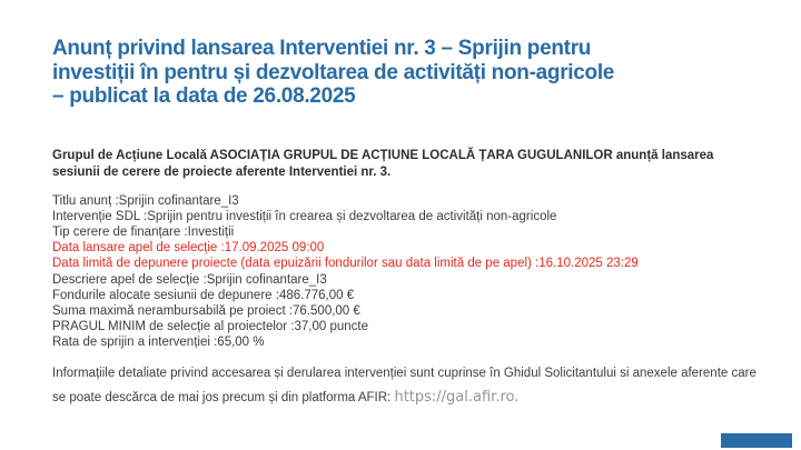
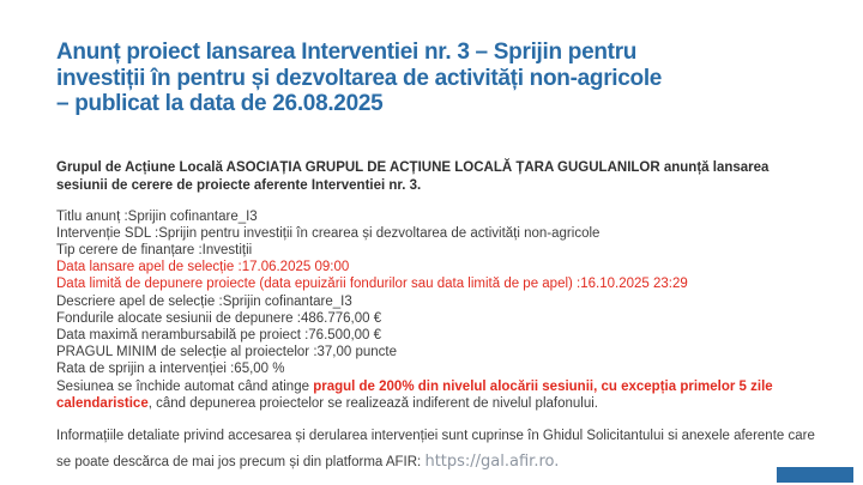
- Anunț privind lansarea Interventiei nr. 3 – Sprijin pentru
+ Anunț proiect lansarea Interventiei nr. 3 – Sprijin pentru
  investiții în pentru și dezvoltarea de activități non-agricole
  – publicat la data de 26.08.2025
  Grupul de Acțiune Locală ASOCIAȚIA GRUPUL DE ACȚIUNE LOCALĂ ȚARA GUGULANILOR anunță lansarea sesiunii de cerere de proiecte aferente Interventiei nr. 3.
  Titlu anunț :Sprijin cofinantare_I3
  Intervenție SDL :Sprijin pentru investiții în crearea și dezvoltarea de activități non-agricole
  Tip cerere de finanțare :Investiții
- Data lansare apel de selecție :17.09.2025 09:00
+ Data lansare apel de selecție :17.06.2025 09:00
  Data limită de depunere proiecte (data epuizării fondurilor sau data limită de pe apel) :16.10.2025 23:29
  Descriere apel de selecție :Sprijin cofinantare_I3
  Fondurile alocate sesiunii de depunere :486.776,00 €
- Suma maximă nerambursabilă pe proiect :76.500,00 €
+ Data maximă nerambursabilă pe proiect :76.500,00 €
  PRAGUL MINIM de selecție al proiectelor :37,00 puncte
  Rata de sprijin a intervenției :65,00 %
+ Sesiunea se închide automat când atinge pragul de 200% din nivelul alocării sesiunii, cu excepția primelor 5 zile calendaristice, când depunerea proiectelor se realizează indiferent de nivelul plafonului.
  Informațiile detaliate privind accesarea și derularea intervenției sunt cuprinse în Ghidul Solicitantului si anexele aferente care se poate descărca de mai jos precum și din platforma AFIR: https://gal.afir.ro.
